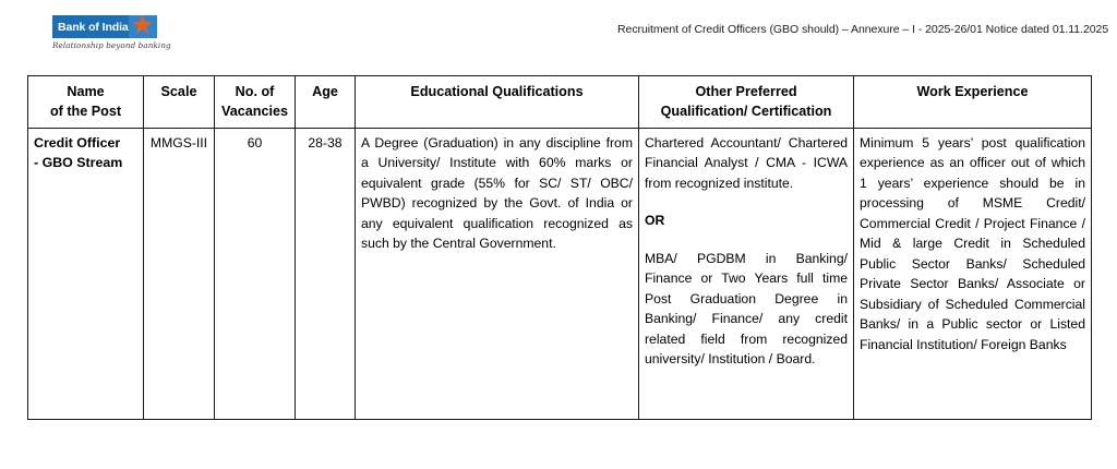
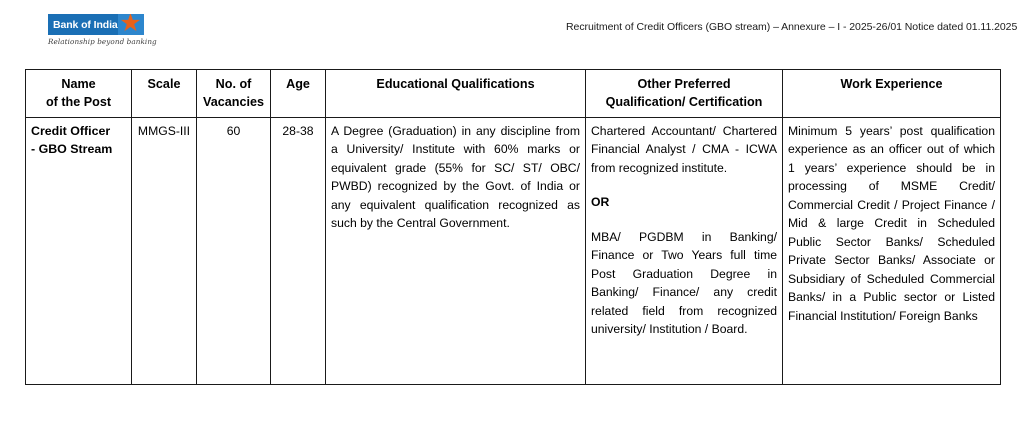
  Bank of India
  ★
  Relationship beyond banking
- Recruitment of Credit Officers (GBO should) – Annexure – I - 2025-26/01 Notice dated 01.11.2025
+ Recruitment of Credit Officers (GBO stream) – Annexure – I - 2025-26/01 Notice dated 01.11.2025
  Name of the Post	Scale	No. of Vacancies	Age	Educational Qualifications	Other Preferred Qualification/ Certification	Work Experience
  Credit Officer - GBO Stream	MMGS-III	60	28-38	A Degree (Graduation) in any discipline from a University/ Institute with 60% marks or equivalent grade (55% for SC/ ST/ OBC/ PWBD) recognized by the Govt. of India or any equivalent qualification recognized as such by the Central Government.	Chartered Accountant/ Chartered Financial Analyst / CMA - ICWA from recognized institute. OR MBA/ PGDBM in Banking/ Finance or Two Years full time Post Graduation Degree in Banking/ Finance/ any credit related field from recognized university/ Institution / Board.	Minimum 5 years’ post qualification experience as an officer out of which 1 years’ experience should be in processing of MSME Credit/ Commercial Credit / Project Finance / Mid & large Credit in Scheduled Public Sector Banks/ Scheduled Private Sector Banks/ Associate or Subsidiary of Scheduled Commercial Banks/ in a Public sector or Listed Financial Institution/ Foreign Banks
